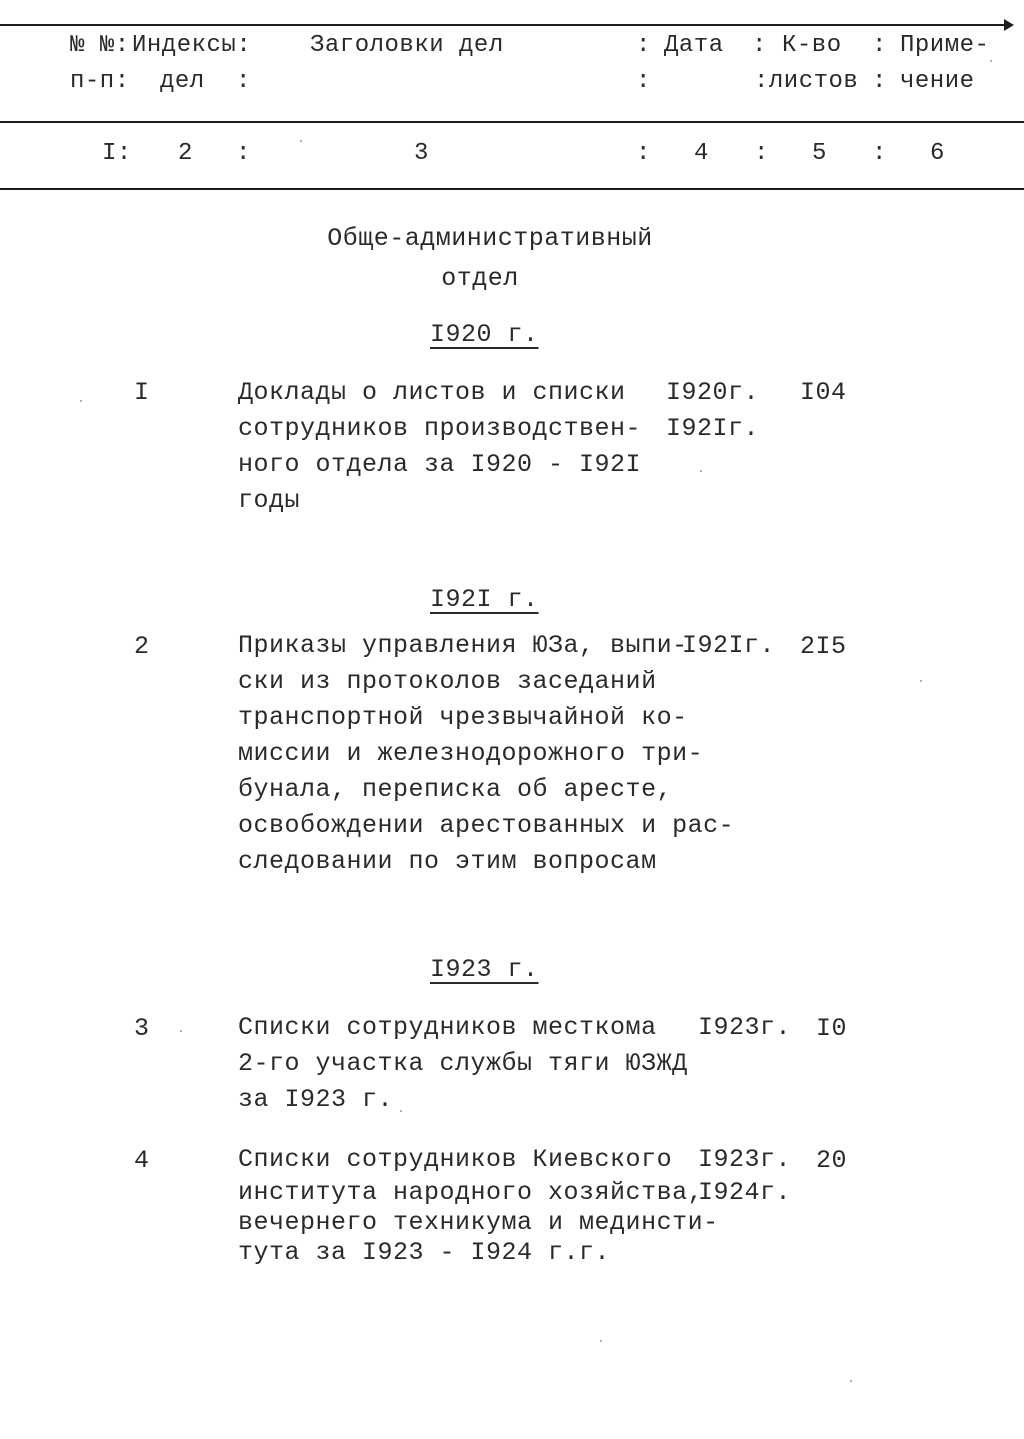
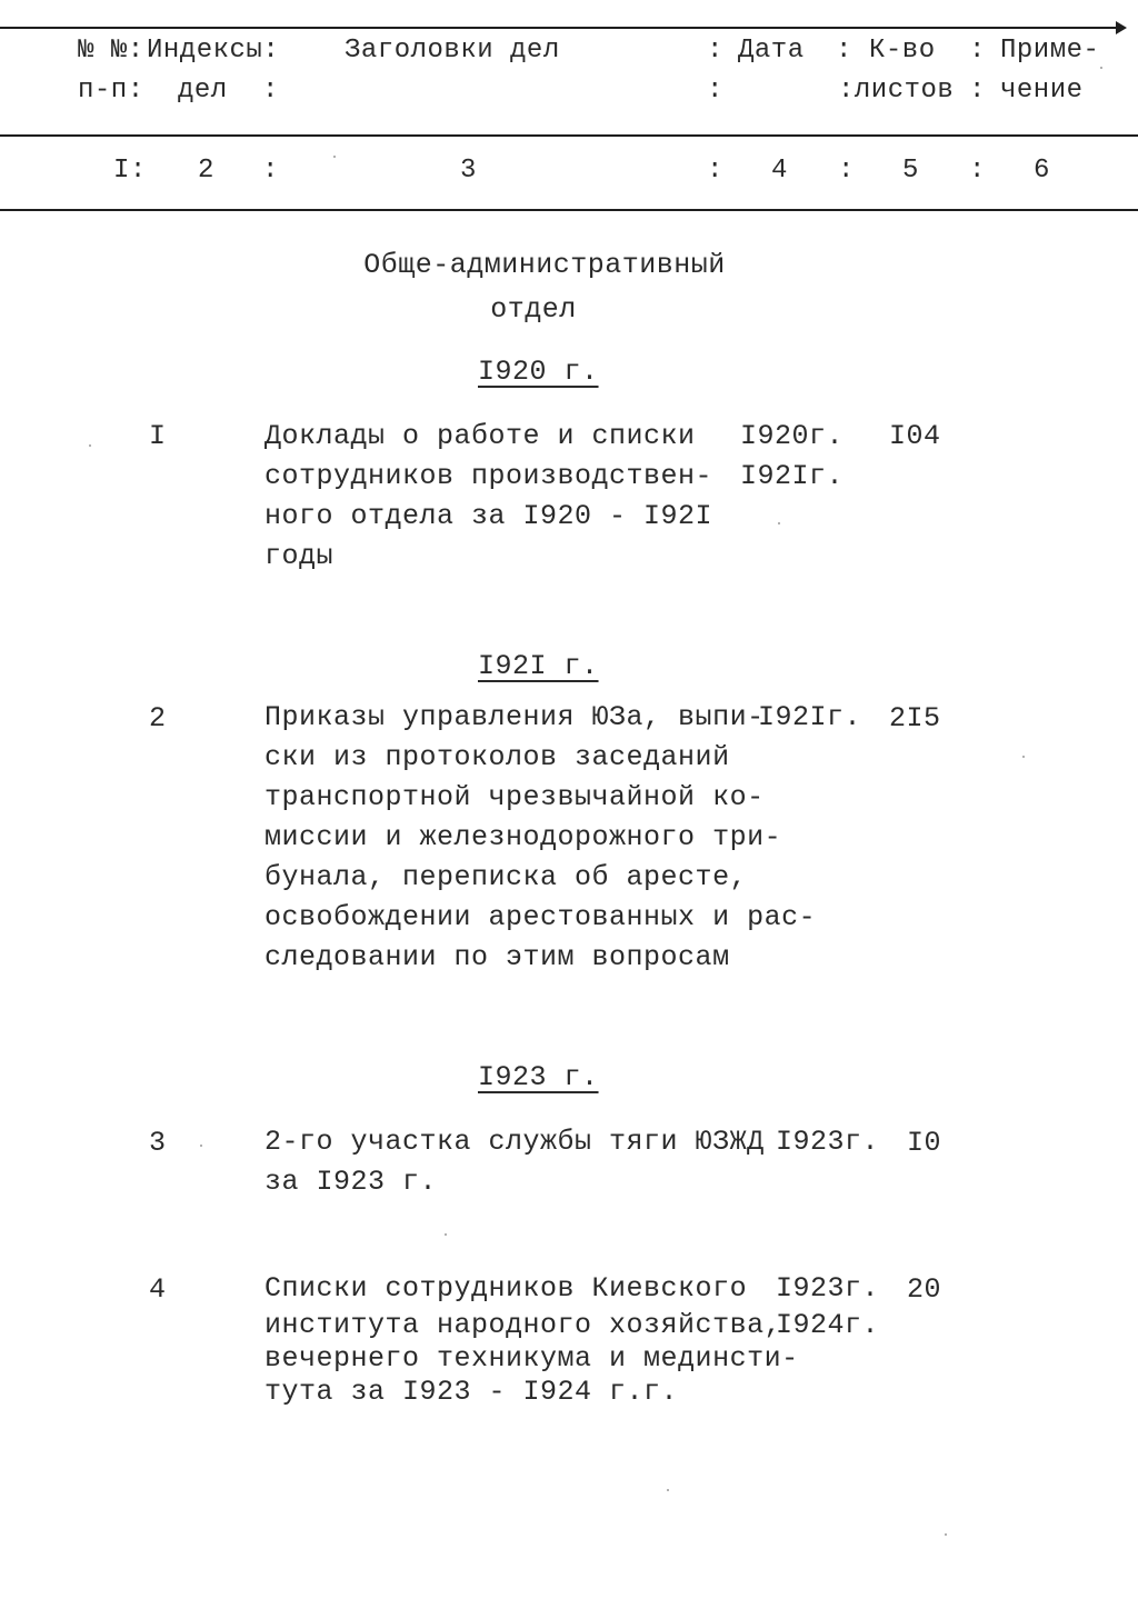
  № №:
  Индексы:
  Заголовки дел
  :
  Дата
  :
  К-во
  :
  Приме-
  п-п:
  дел
  :
  :
  :листов
  :
  чение
  I:
  2
  :
  3
  :
  4
  :
  5
  :
  6
  Обще-административный
  отдел
  I920 г.
  I
- Доклады о листов и списки
+ Доклады о работе и списки
  сотрудников производствен-
  ного отдела за I920 - I92I
  годы
  I920г.
  I92Iг.
  I04
  I92I г.
  2
  Приказы управления ЮЗа, выпи-
  ски из протоколов заседаний
  транспортной чрезвычайной ко-
  миссии и железнодорожного три-
  бунала, переписка об аресте,
  освобождении арестованных и рас-
  следовании по этим вопросам
  I92Iг.
  2I5
  I923 г.
  3
- Списки сотрудников месткома
  2-го участка службы тяги ЮЗЖД
  за I923 г.
  I923г.
  I0
  4
  Списки сотрудников Киевского
  института народного хозяйства,
  вечернего техникума и мединсти-
  тута за I923 - I924 г.г.
  I923г.
  I924г.
  20
